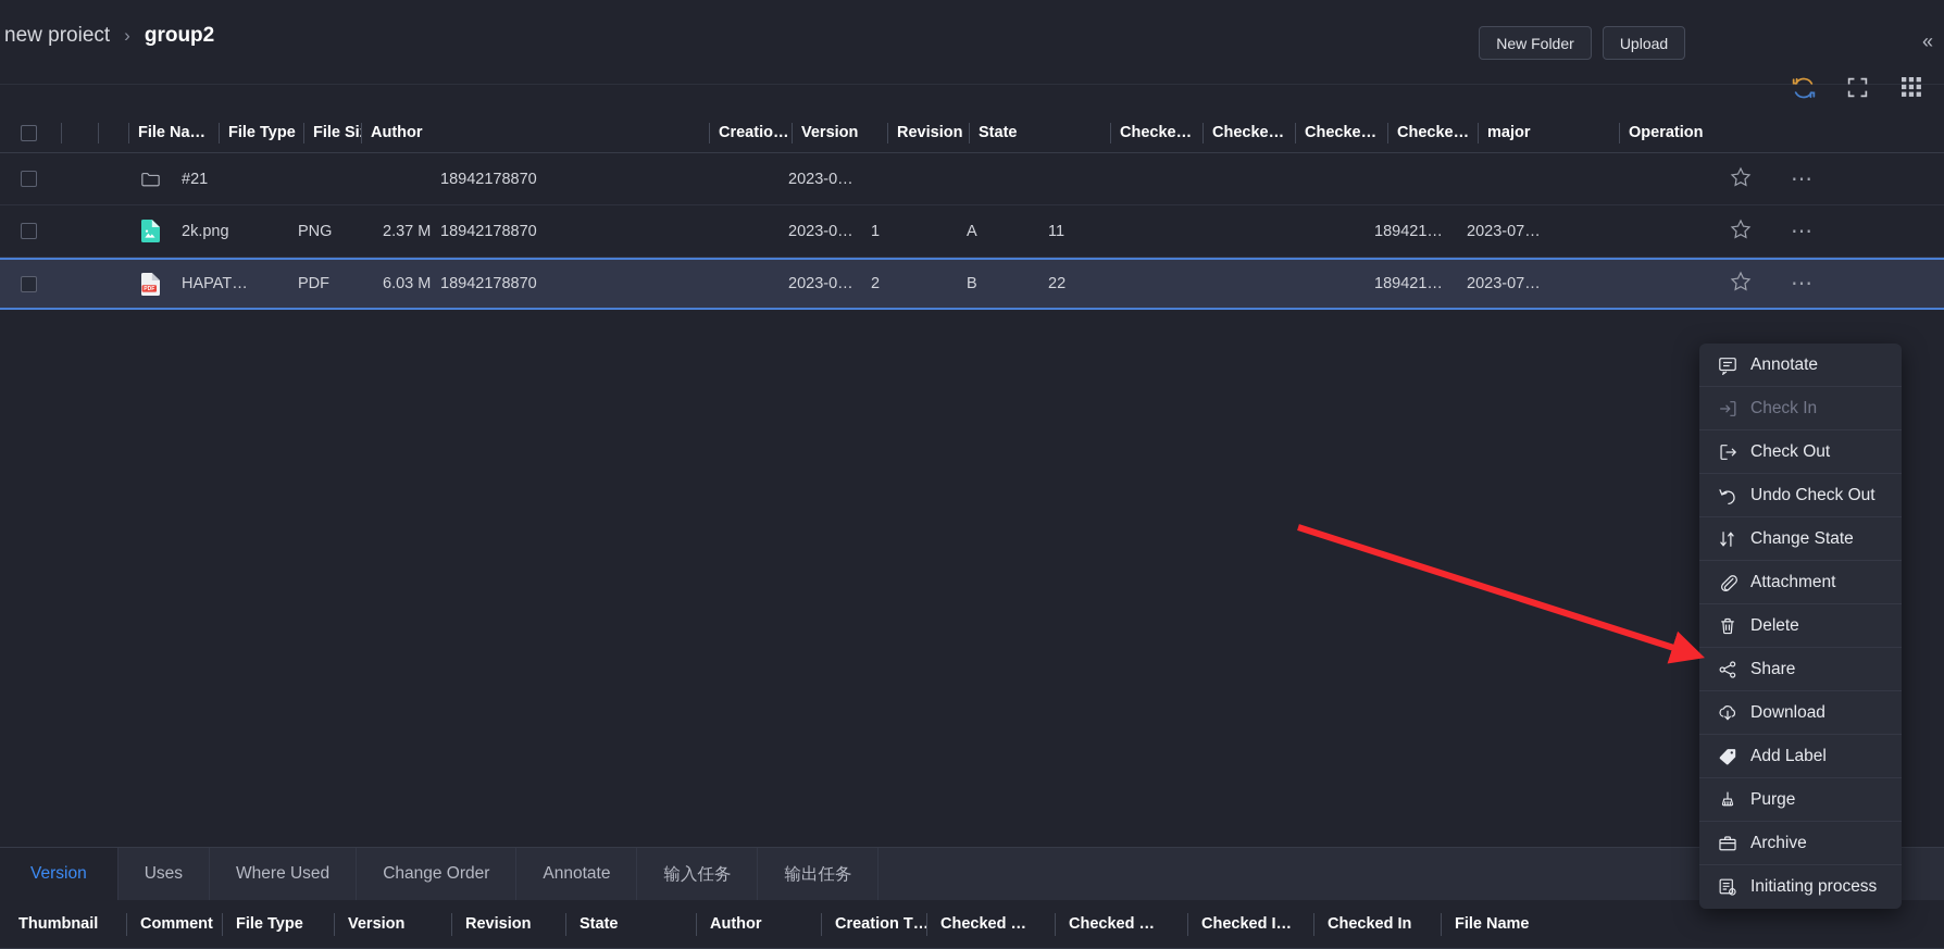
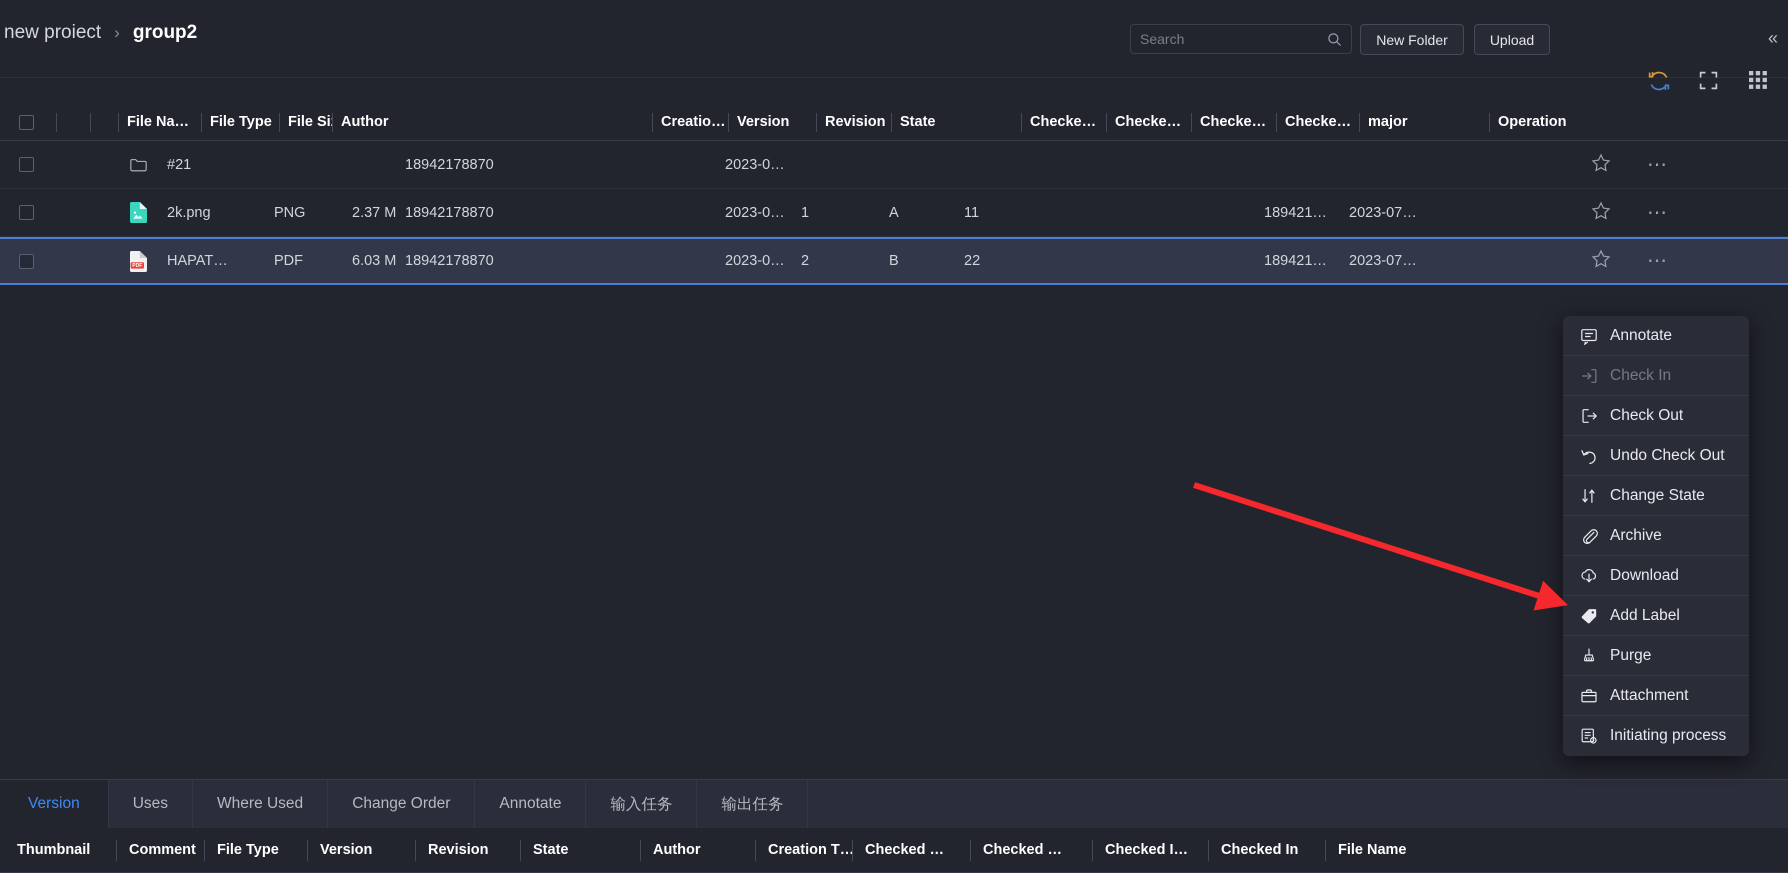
  new proiect
  ›
  group2
+ Search
  New Folder
  Upload
  «
  File Na…
  File Type
  File Si
  Author
  Creatio…
  Version
  Revision
  State
  Checke…
  Checke…
  Checke…
  Checke…
  major
  Operation
  #21
  18942178870
  2023-0…
  ⋯
  2k.png
  PNG
  2.37 M
  18942178870
  2023-0…
  1
  A
  11
  189421…
  2023-07…
  ⋯
  HAPAT…
  PDF
  6.03 M
  18942178870
  2023-0…
  2
  B
  22
  189421…
  2023-07…
  ⋯
  Annotate
  Check In
  Check Out
  Undo Check Out
  Change State
- Attachment
+ Archive
- Delete
- Share
  Download
  Add Label
  Purge
- Archive
+ Attachment
  Initiating process
  Version
  Uses
  Where Used
  Change Order
  Annotate
  输入任务
  输出任务
  Thumbnail
  Comment
  File Type
  Version
  Revision
  State
  Author
  Creation T…
  Checked …
  Checked …
  Checked I…
  Checked In
  File Name
